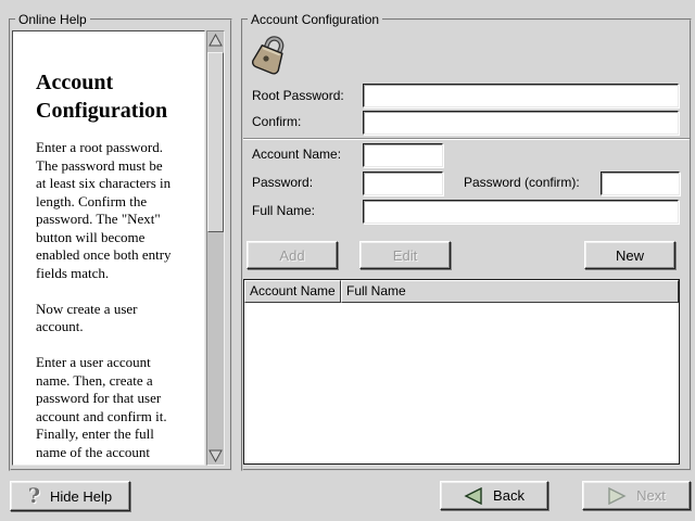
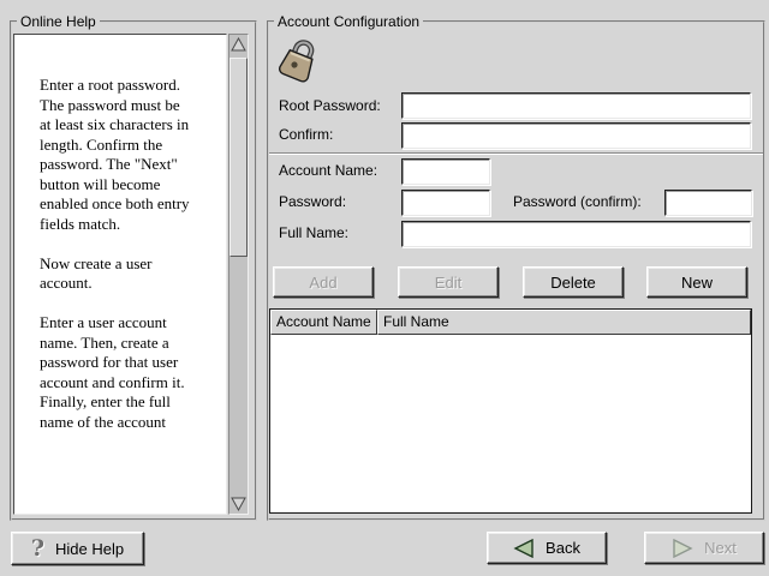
  Online Help
- Account
- Configuration
  Enter a root password.
  The password must be
  at least six characters in
  length. Confirm the
  password. The "Next"
  button will become
  enabled once both entry
  fields match.
  Now create a user
  account.
  Enter a user account
  name. Then, create a
  password for that user
  account and confirm it.
  Finally, enter the full
  name of the account
  Account Configuration
  Root Password:
  Confirm:
  Account Name:
  Password:
  Password (confirm):
  Full Name:
  Add
  Edit
+ Delete
  New
  Account Name
  Full Name
  ?
  Hide Help
  Back
  Next
